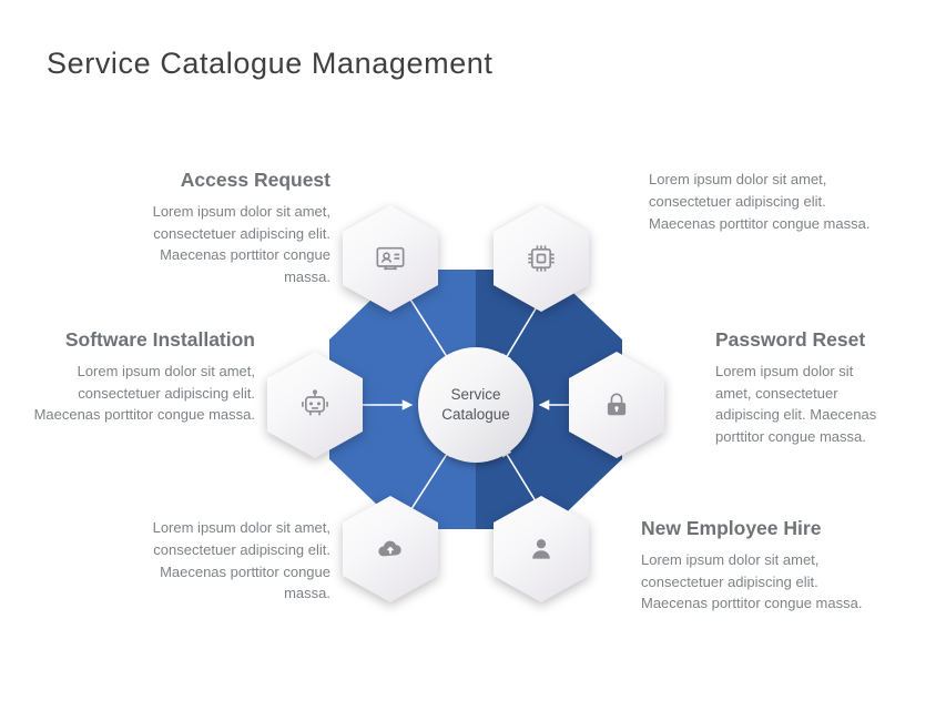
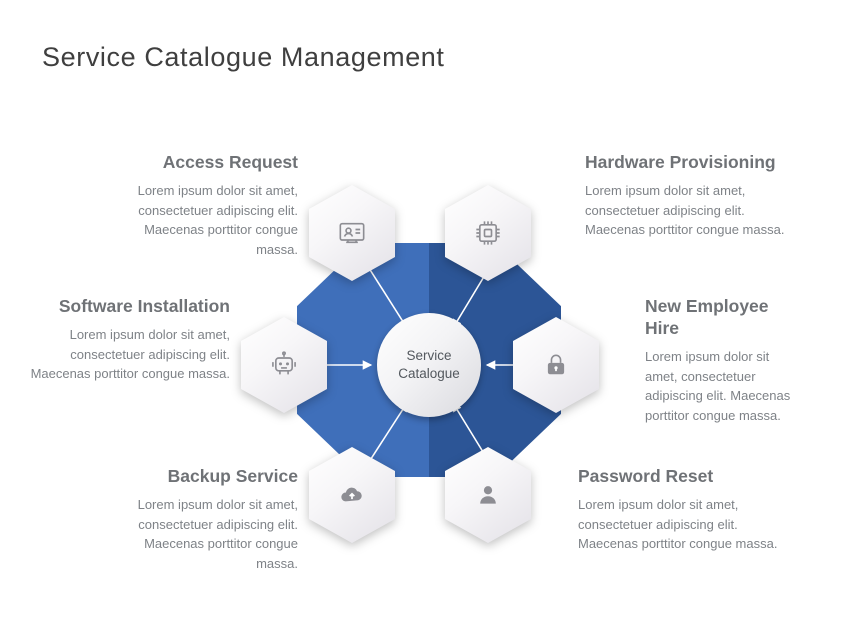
  Service Catalogue Management
  Access Request
  Lorem ipsum dolor sit amet, consectetuer adipiscing elit. Maecenas porttitor congue massa.
  Software Installation
  Lorem ipsum dolor sit amet, consectetuer adipiscing elit. Maecenas porttitor congue massa.
+ Backup Service
  Lorem ipsum dolor sit amet, consectetuer adipiscing elit. Maecenas porttitor congue massa.
+ Hardware Provisioning
  Lorem ipsum dolor sit amet, consectetuer adipiscing elit. Maecenas porttitor congue massa.
- Password Reset
+ New Employee Hire
  Lorem ipsum dolor sit amet, consectetuer adipiscing elit. Maecenas porttitor congue massa.
- New Employee Hire
+ Password Reset
  Lorem ipsum dolor sit amet, consectetuer adipiscing elit. Maecenas porttitor congue massa.
  Service
  Catalogue
